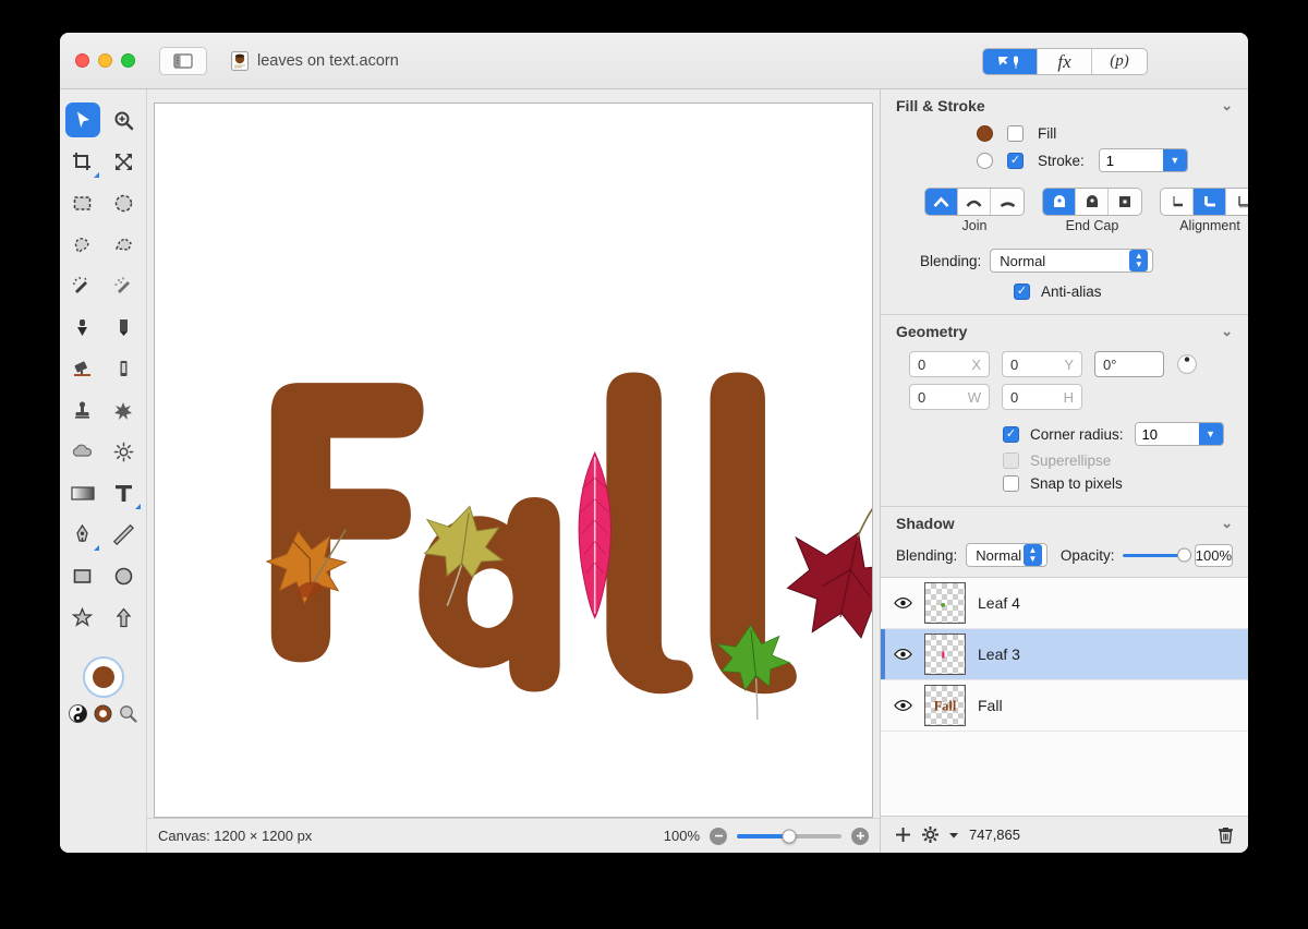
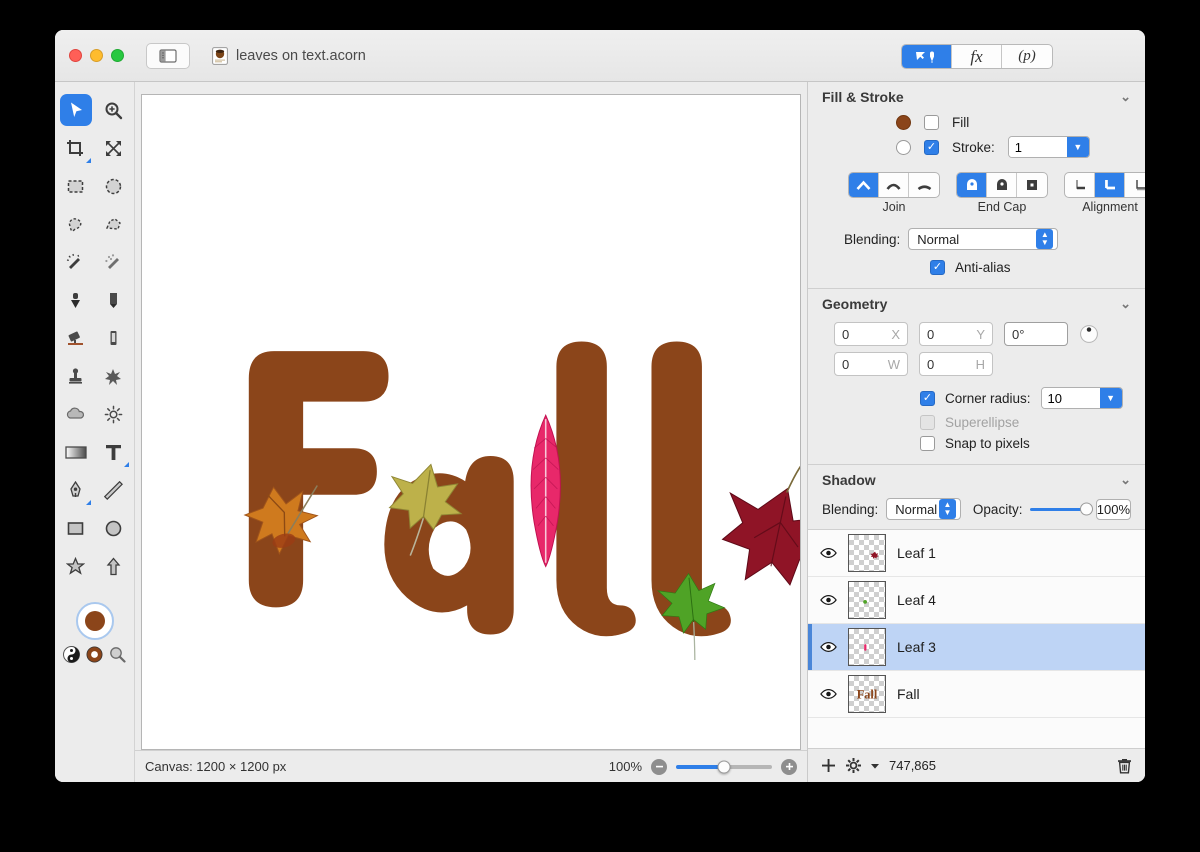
  leaves on text.acorn
  fx
  (p)
  Canvas: 1200 × 1200 px
  100%
  Fill & Stroke
  ⌄
  Fill
  ✓
  Stroke:
  1
  ▼
  Join
  End Cap
  Alignment
  Blending:
  Normal
  ▲
  ▼
  ✓
  Anti-alias
  Geometry
  ⌄
  0
  X
  0
  Y
  0°
  0
  W
  0
  H
  ✓
  Corner radius:
  10
  ▼
  Superellipse
  Snap to pixels
  Shadow
  ⌄
  Blending:
  Normal
  ▲
  ▼
  Opacity:
  100%
+ Leaf 1
  Leaf 4
  Leaf 3
  Fall
  Fall
  747,865
